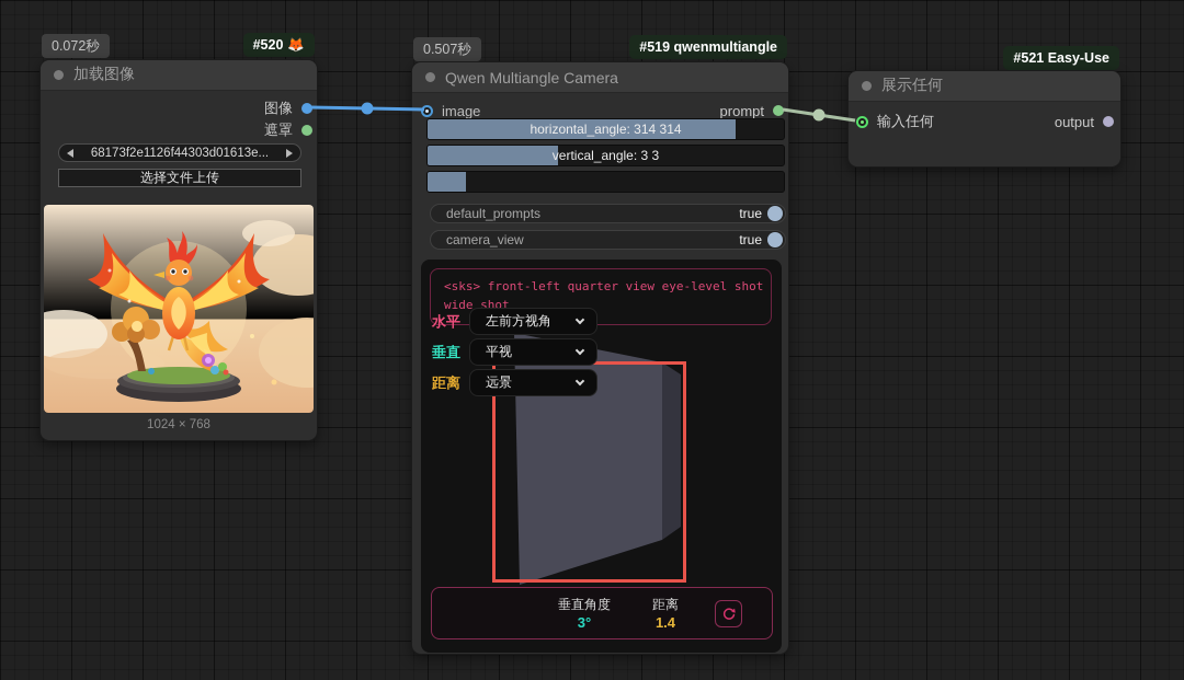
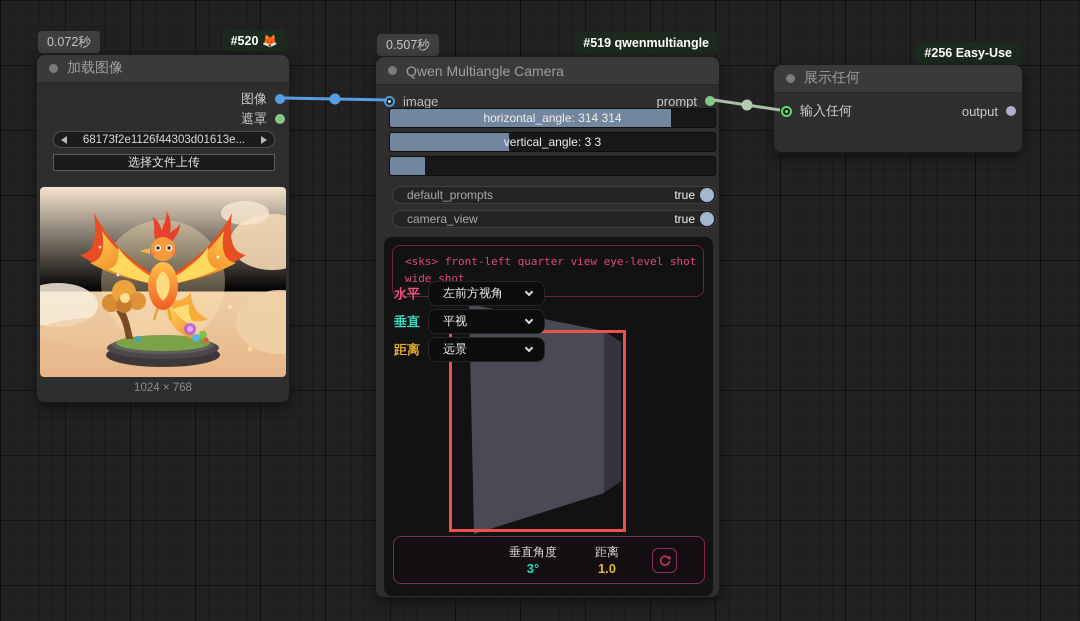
  0.072秒
  #520
  🦊
  0.507秒
  #519 qwenmultiangle
- #521 Easy-Use
+ #256 Easy-Use
  加载图像
  图像
  遮罩
  68173f2e1126f44303d01613e...
  选择文件上传
  1024 × 768
  Qwen Multiangle Camera
  image
  prompt
  horizontal_angle: 314 314
  vertical_angle: 3 3
  default_prompts
  true
  camera_view
  true
  <sks> front-left quarter view eye-level sho
  wide shot
  水平
  左前方视角
  垂直
  平视
  距离
  远景
  垂直角度
  3°
  距离
- 1.4
+ 1.0
  展示任何
  输入任何
  output
